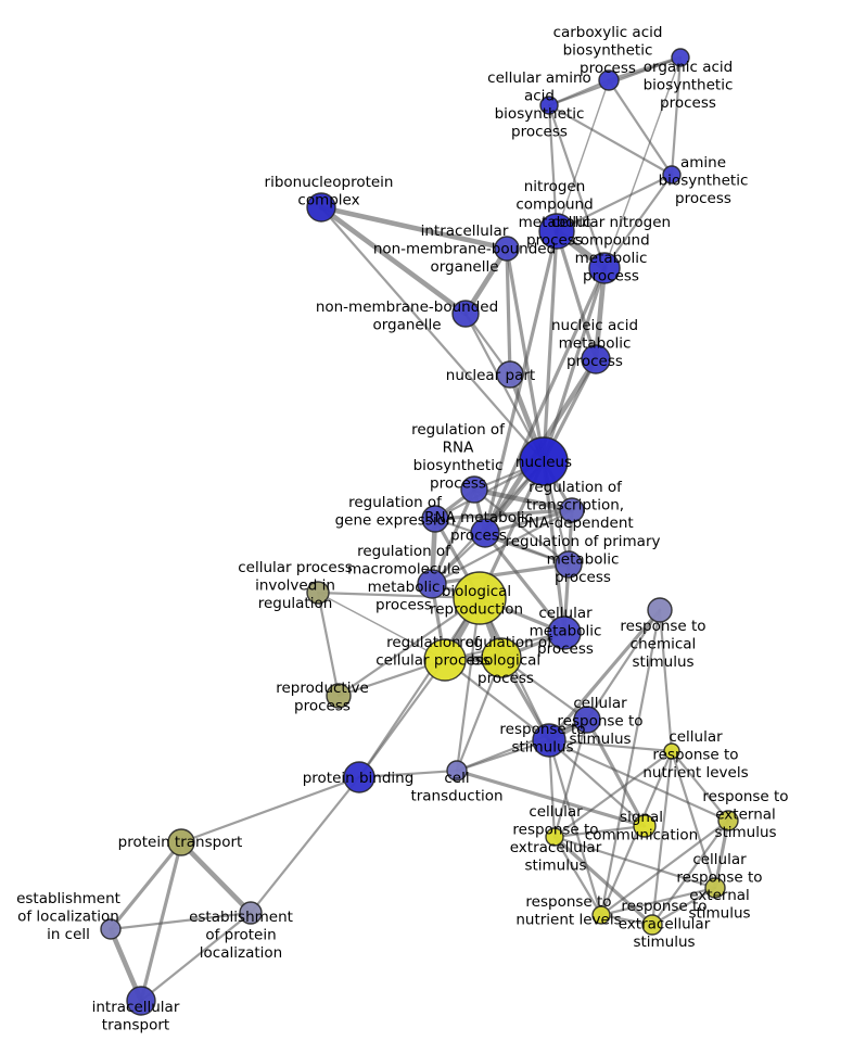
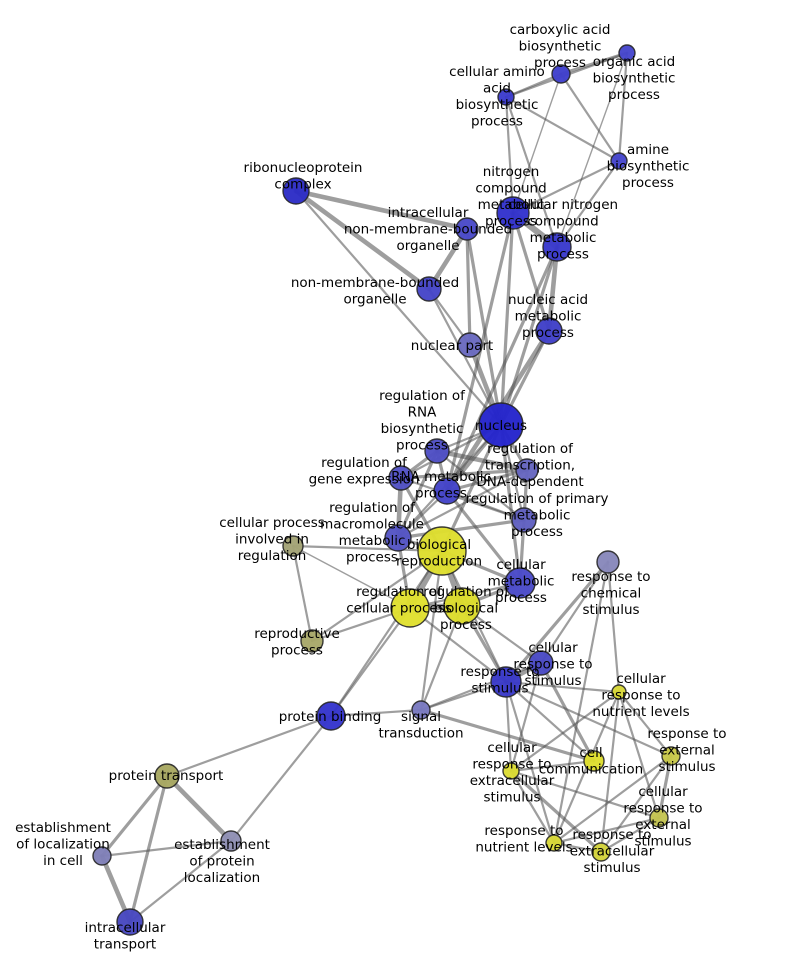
  carboxylic acid
  biosynthetic
  process
  organic acid
  biosynthetic
  process
  cellular amino
  acid
  biosynthetic
  process
  amine
  biosynthetic
  process
  ribonucleoprotein
  complex
  nitrogen
  compound
  metabolic
  process
  cellular nitrogen
  compound
  metabolic
  process
  intracellular
  non-membrane-bounded
  organelle
  non-membrane-bounded
  organelle
  nucleic acid
  metabolic
  process
  nuclear part
  nucleus
  regulation of
  RNA
  biosynthetic
  process
  regulation of
  transcription,
  DNA-dependent
  regulation of
  gene expression
  RNA metabolic
  process
  regulation of primary
  metabolic
  process
  regulation of
  macromolecule
  metabolic
  process
  biological
  reproduction
  cellular
  metabolic
  process
  regulation of
  cellular process
  regulation of
  biological
  process
  cellular process
  involved in
  regulation
  response to
  chemical
  stimulus
  reproductive
  process
  cellular
  response to
  stimulus
  response to
  stimulus
  cellular
  response to
  nutrient levels
  protein binding
- cell
+ signal
  transduction
  response to
  external
  stimulus
  cellular
  response to
  extracellular
  stimulus
- signal
+ cell
  communication
  protein transport
  cellular
  response to
  external
  stimulus
  establishment
  of localization
  in cell
  establishment
  of protein
  localization
  response to
  nutrient levels
  response to
  extracellular
  stimulus
  intracellular
  transport
